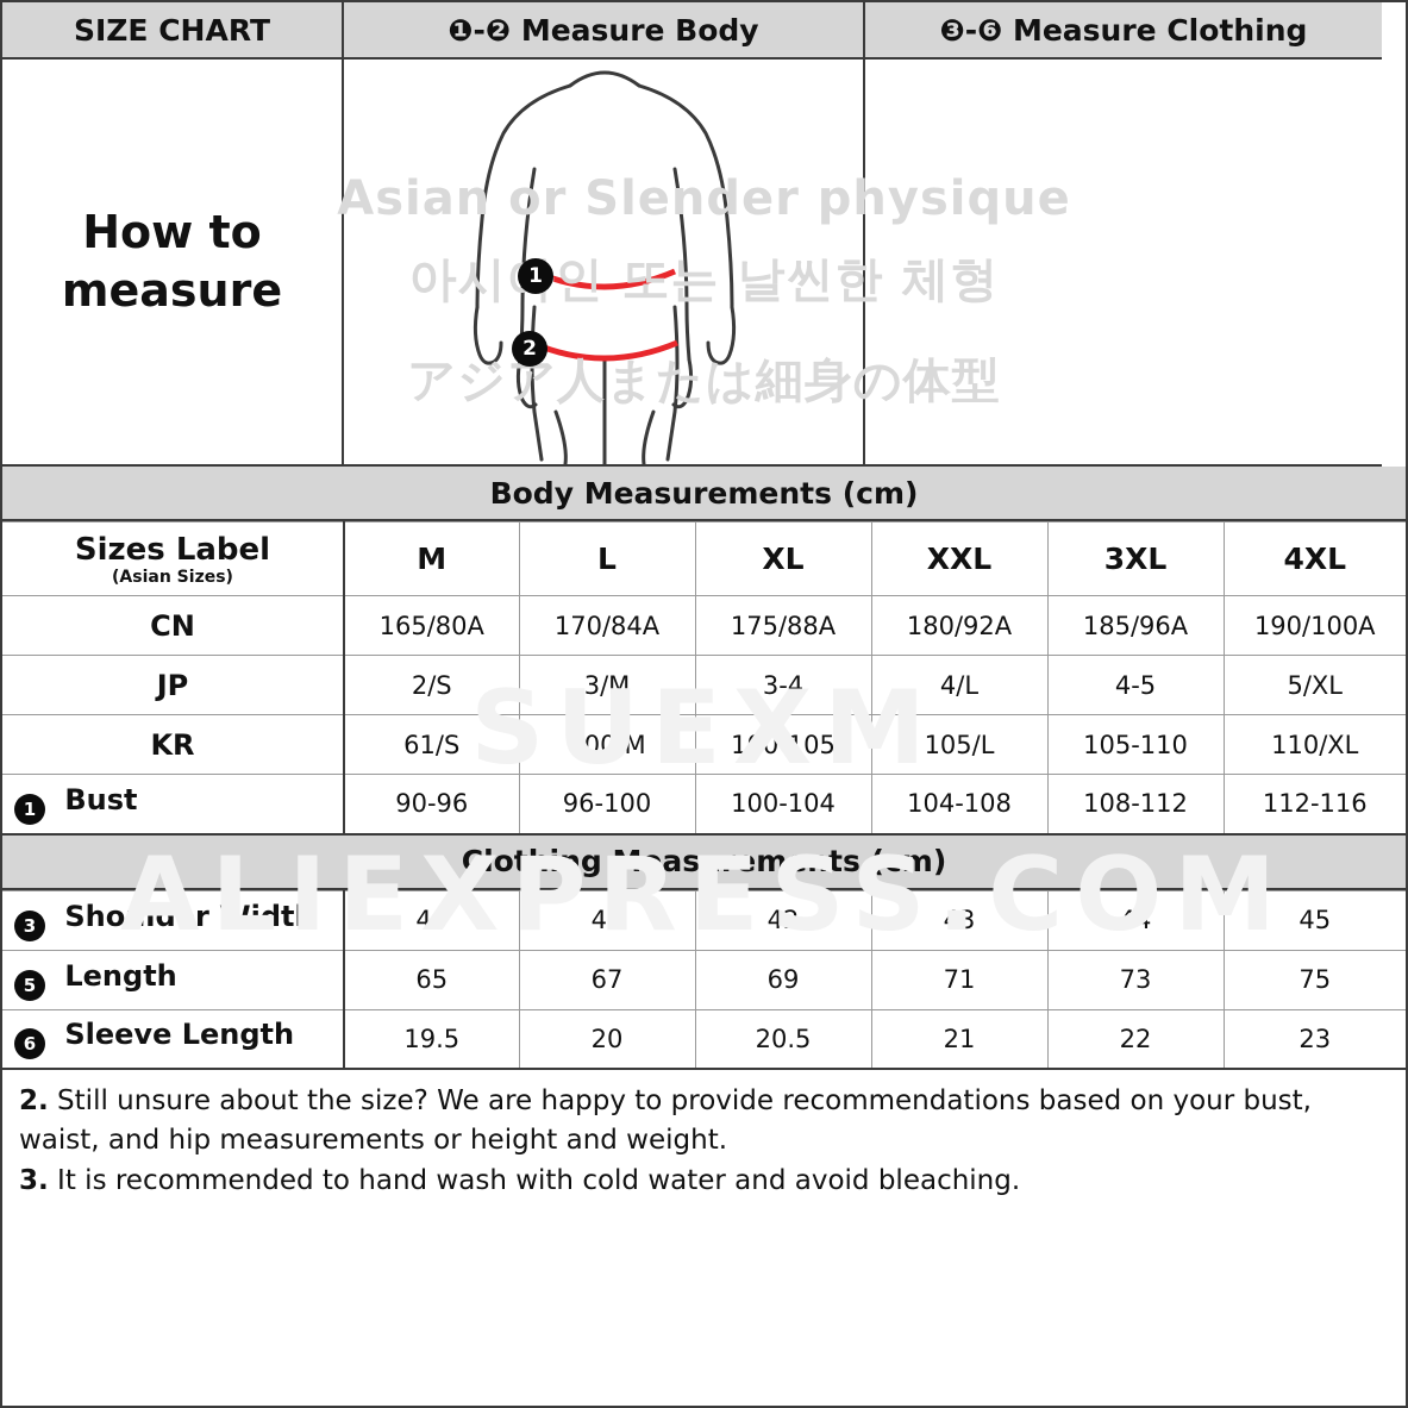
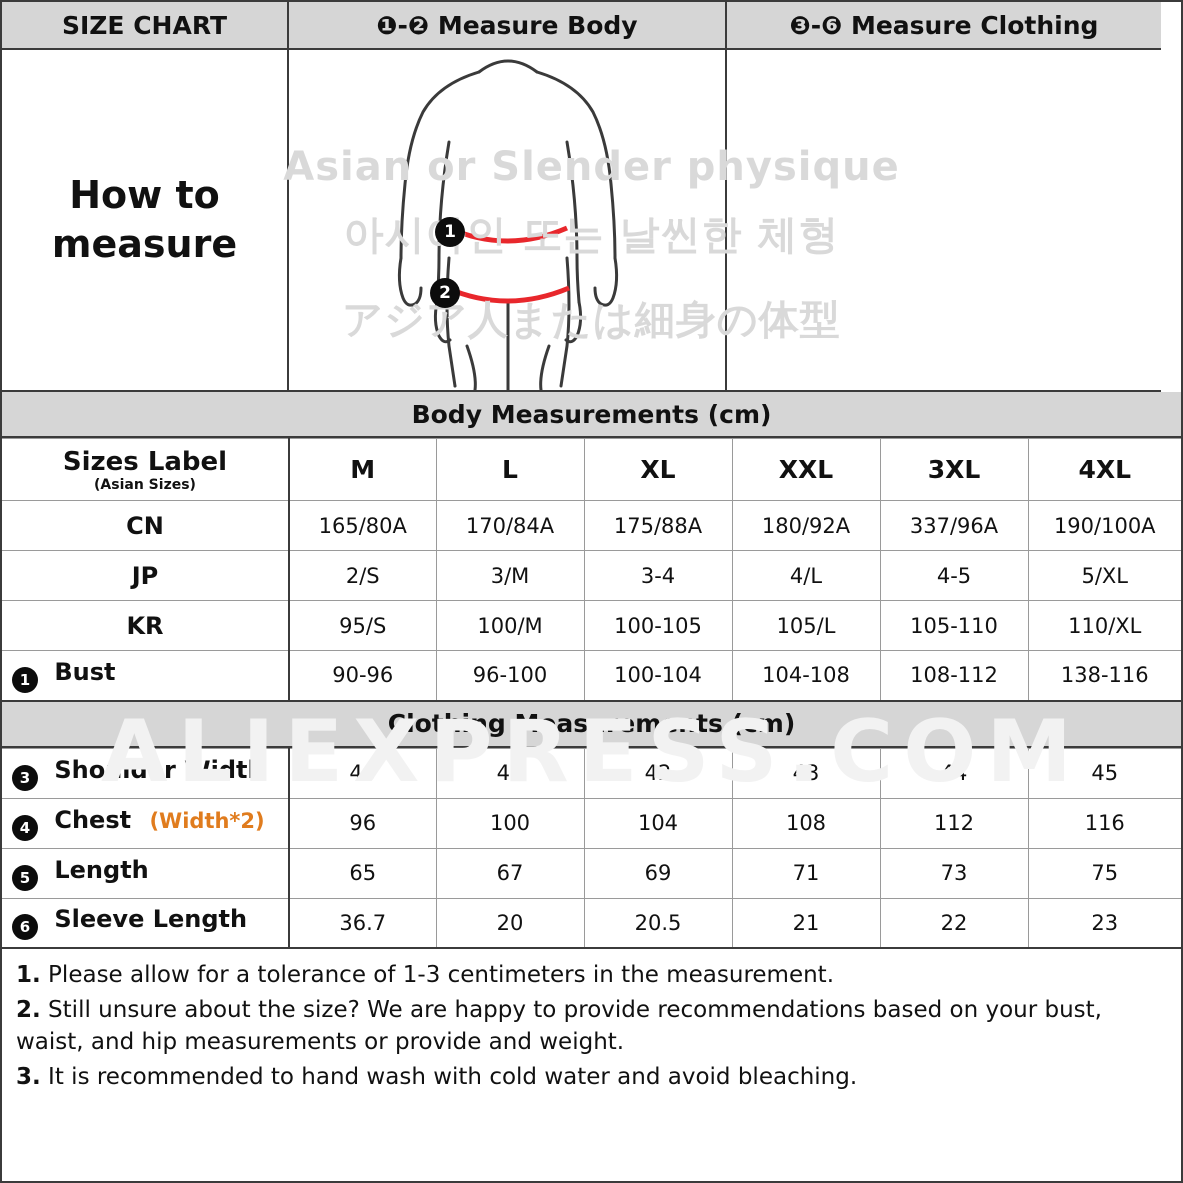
  Asian or Slender physique
  아시인 또는 날씬한 체형
  アジア人または細身の体型
- SUEXM
  ALIEXPRESS.COM
  SIZE CHART
  How to measure
  ❶-❷
  Measure Body
  1
  2
  ❸-❻
  Measure Clothing
  Body Measurements (cm)
  Sizes Label (Asian Sizes)	M	L	XL	XXL	3XL	4XL
- CN	165/80A	170/84A	175/88A	180/92A	185/96A	190/100A
+ CN	165/80A	170/84A	175/88A	180/92A	337/96A	190/100A
  JP	2/S	3/M	3-4	4/L	4-5	5/XL
- KR	61/S	100/M	100-105	105/L	105-110	110/XL
+ KR	95/S	100/M	100-105	105/L	105-110	110/XL
- 1 Bust	90-96	96-100	100-104	104-108	108-112	112-116
+ 1 Bust	90-96	96-100	100-104	104-108	108-112	138-116
  Clothing Measurements (cm)
  3 Shoulder Width	40	41	42	43	44	45
+ 4 Chest (Width*2)	96	100	104	108	112	116
  5 Length	65	67	69	71	73	75
- 6 Sleeve Length	19.5	20	20.5	21	22	23
+ 6 Sleeve Length	36.7	20	20.5	21	22	23
+ 1. Please allow for a tolerance of 1-3 centimeters in the measurement.
- 2. Still unsure about the size? We are happy to provide recommendations based on your bust, waist, and hip measurements or height and weight.
+ 2. Still unsure about the size? We are happy to provide recommendations based on your bust, waist, and hip measurements or provide and weight.
  3. It is recommended to hand wash with cold water and avoid bleaching.
